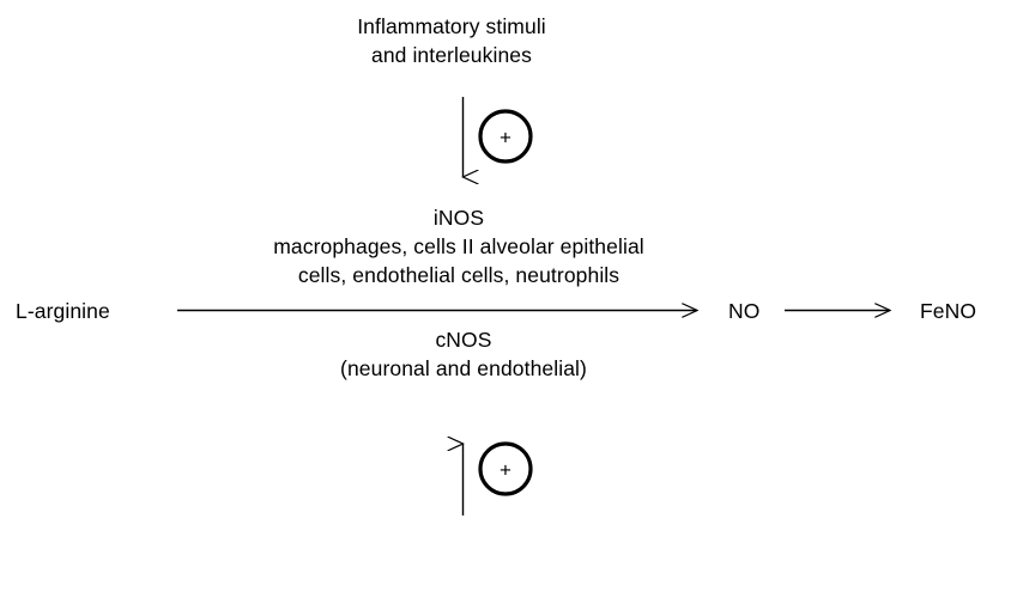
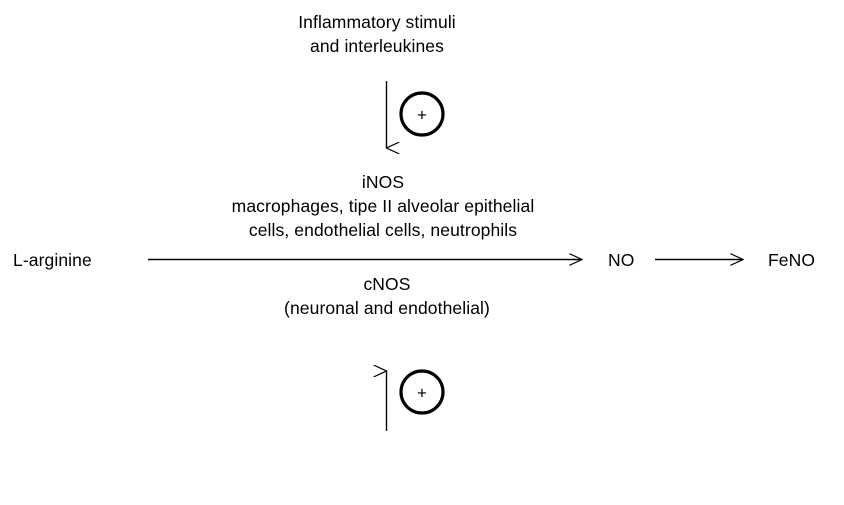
  +
  +
  Inflammatory stimuli
  and interleukines
  iNOS
- macrophages, cells II alveolar epithelial
+ macrophages, tipe II alveolar epithelial
  cells, endothelial cells, neutrophils
  cNOS
  (neuronal and endothelial)
  L-arginine
  NO
  FeNO
